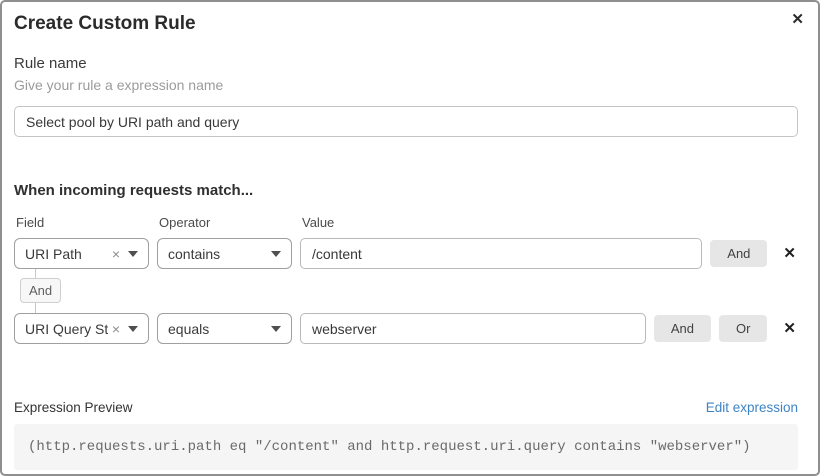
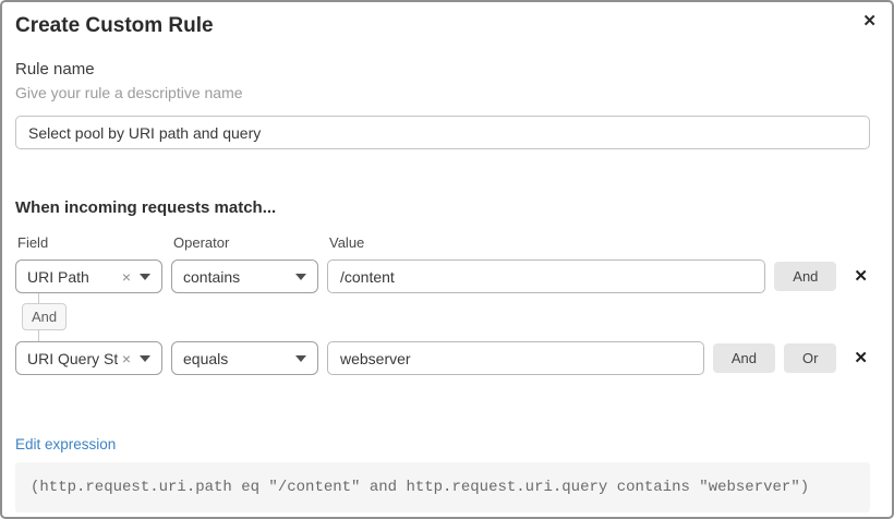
  Create Custom Rule
  ✕
  Rule name
- Give your rule a expression name
+ Give your rule a descriptive name
  Select pool by URI path and query
  When incoming requests match...
  Field
  Operator
  Value
  URI Path
  ×
  contains
  /content
  And
  ✕
  And
  URI Query St
  ×
  equals
  webserver
  And
  Or
  ✕
- Expression Preview
  Edit expression
- (http.requests.uri.path eq "/content" and http.request.uri.query contains "webserver")
+ (http.request.uri.path eq "/content" and http.request.uri.query contains "webserver")
